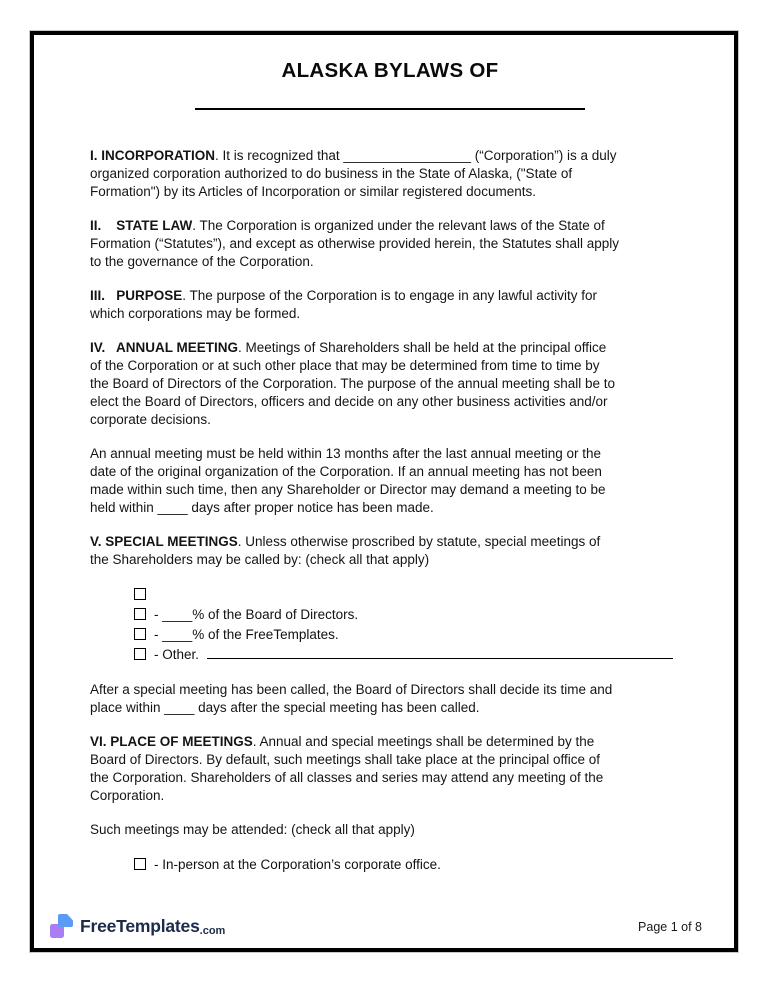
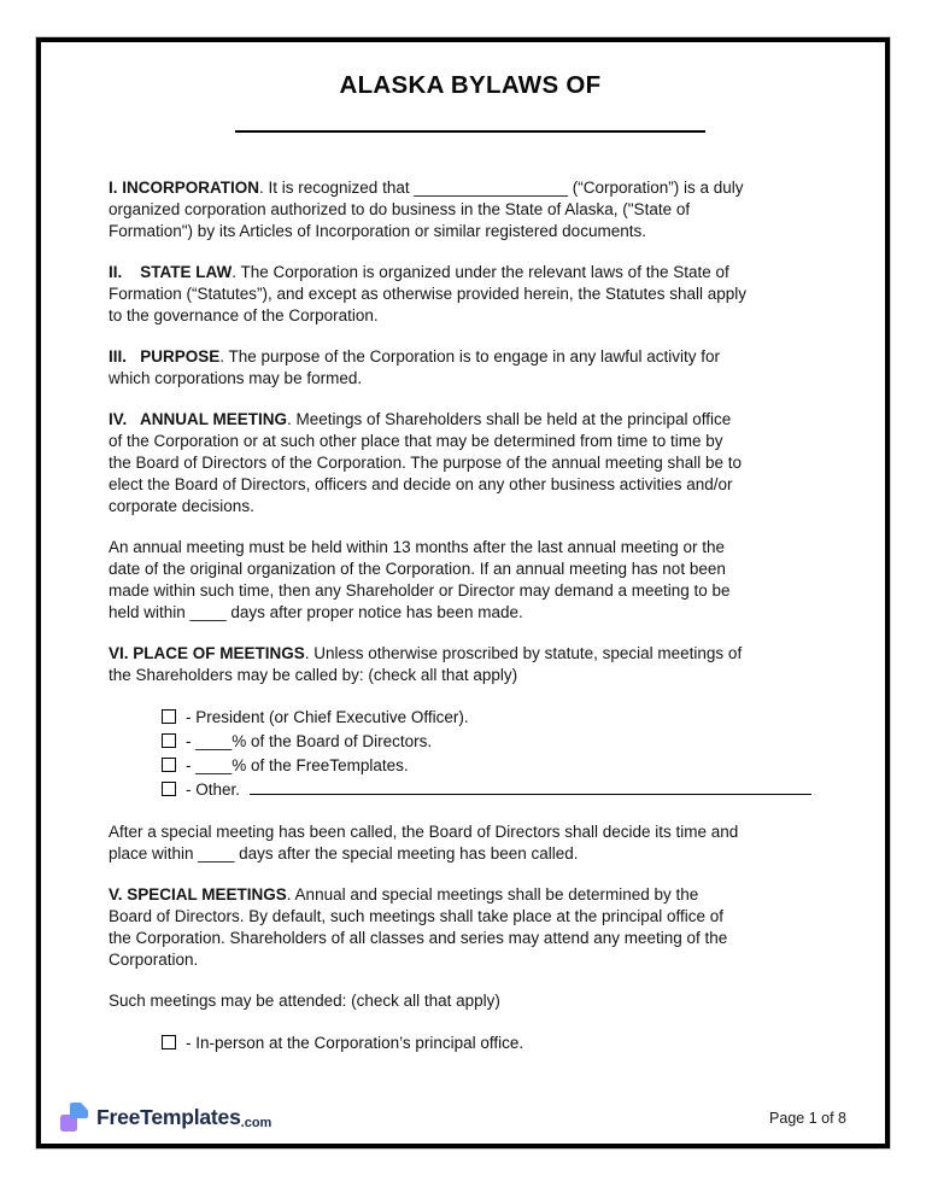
  ALASKA BYLAWS OF
  I. INCORPORATION. It is recognized that _________________ (“Corporation”) is a duly
  organized corporation authorized to do business in the State of Alaska, ("State of
  Formation") by its Articles of Incorporation or similar registered documents.
  II. STATE LAW. The Corporation is organized under the relevant laws of the State of
  Formation (“Statutes”), and except as otherwise provided herein, the Statutes shall apply
  to the governance of the Corporation.
  III. PURPOSE. The purpose of the Corporation is to engage in any lawful activity for
  which corporations may be formed.
  IV. ANNUAL MEETING. Meetings of Shareholders shall be held at the principal office
  of the Corporation or at such other place that may be determined from time to time by
  the Board of Directors of the Corporation. The purpose of the annual meeting shall be to
  elect the Board of Directors, officers and decide on any other business activities and/or
  corporate decisions.
  An annual meeting must be held within 13 months after the last annual meeting or the
  date of the original organization of the Corporation. If an annual meeting has not been
  made within such time, then any Shareholder or Director may demand a meeting to be
  held within ____ days after proper notice has been made.
- V. SPECIAL MEETINGS. Unless otherwise proscribed by statute, special meetings of
+ VI. PLACE OF MEETINGS. Unless otherwise proscribed by statute, special meetings of
  the Shareholders may be called by: (check all that apply)
+ - President (or Chief Executive Officer).
  - ____% of the Board of Directors.
  - ____% of the FreeTemplates.
  - Other.
  After a special meeting has been called, the Board of Directors shall decide its time and
  place within ____ days after the special meeting has been called.
- VI. PLACE OF MEETINGS. Annual and special meetings shall be determined by the
+ V. SPECIAL MEETINGS. Annual and special meetings shall be determined by the
  Board of Directors. By default, such meetings shall take place at the principal office of
  the Corporation. Shareholders of all classes and series may attend any meeting of the
  Corporation.
  Such meetings may be attended: (check all that apply)
- - In-person at the Corporation’s corporate office.
+ - In-person at the Corporation’s principal office.
  FreeTemplates
  .com
  Page 1 of 8
